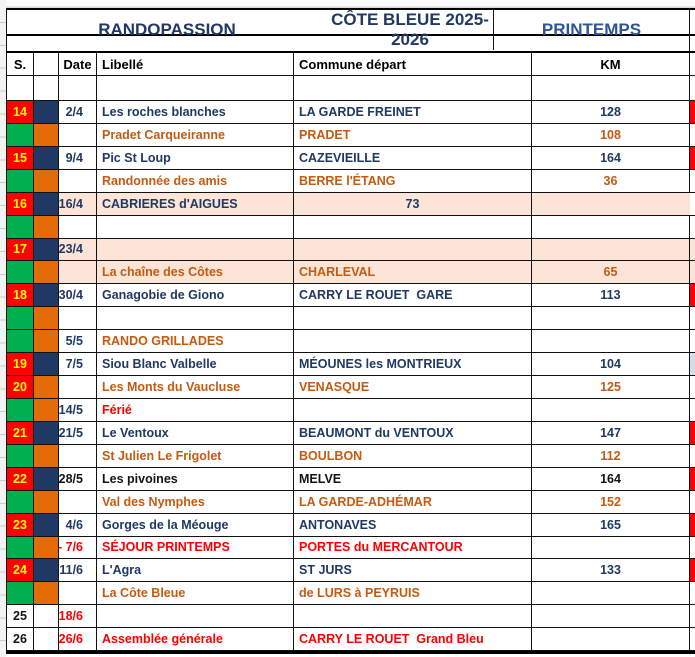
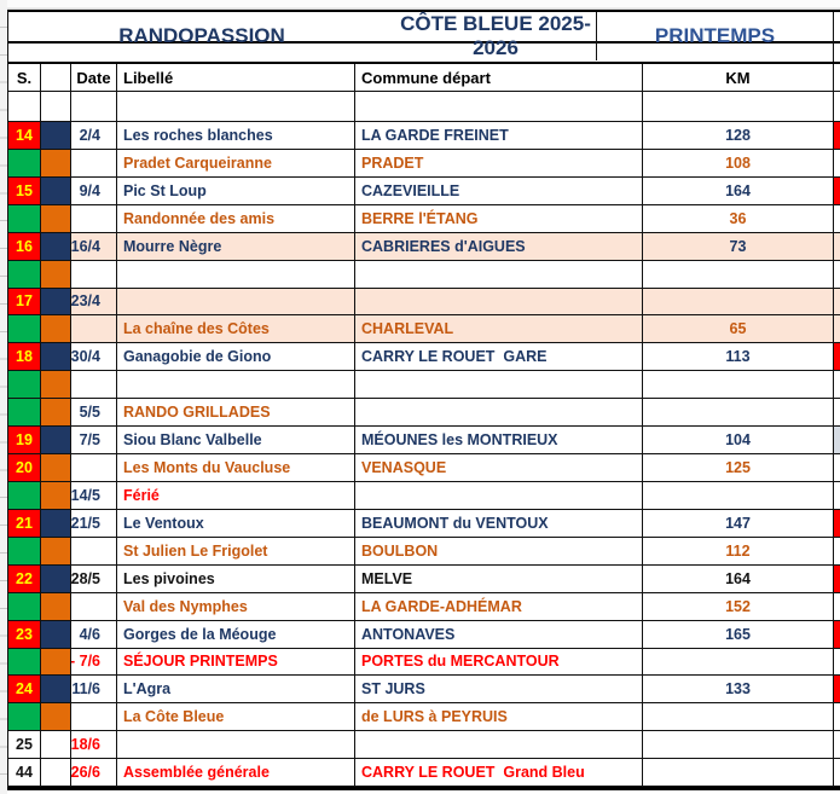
  RANDOPASSION
  CÔTE BLEUE 2025-2026
  PRINTEMPS
  S.
  Date
  Libellé
  Commune départ
  KM
  14
  2/4
  Les roches blanches
  LA GARDE FREINET
  128
  Pradet Carqueiranne
  PRADET
  108
  15
  9/4
  Pic St Loup
  CAZEVIEILLE
  164
  Randonnée des amis
  BERRE l'ÉTANG
  36
  16
  16/4
+ Mourre Nègre
  CABRIERES d'AIGUES
  73
  17
  23/4
  La chaîne des Côtes
  CHARLEVAL
  65
  18
  30/4
  Ganagobie de Giono
  CARRY LE ROUET GARE
  113
  5/5
  RANDO GRILLADES
  19
  7/5
  Siou Blanc Valbelle
  MÉOUNES les MONTRIEUX
  104
  20
  Les Monts du Vaucluse
  VENASQUE
  125
  14/5
  Férié
  21
  21/5
  Le Ventoux
  BEAUMONT du VENTOUX
  147
  St Julien Le Frigolet
  BOULBON
  112
  22
  28/5
  Les pivoines
  MELVE
  164
  Val des Nymphes
  LA GARDE-ADHÉMAR
  152
  23
  4/6
  Gorges de la Méouge
  ANTONAVES
  165
  - 7/6
  SÉJOUR PRINTEMPS
  PORTES du MERCANTOUR
  24
  11/6
  L'Agra
  ST JURS
  133
  La Côte Bleue
  de LURS à PEYRUIS
  25
  18/6
- 26
+ 44
  26/6
  Assemblée générale
  CARRY LE ROUET Grand Bleu
